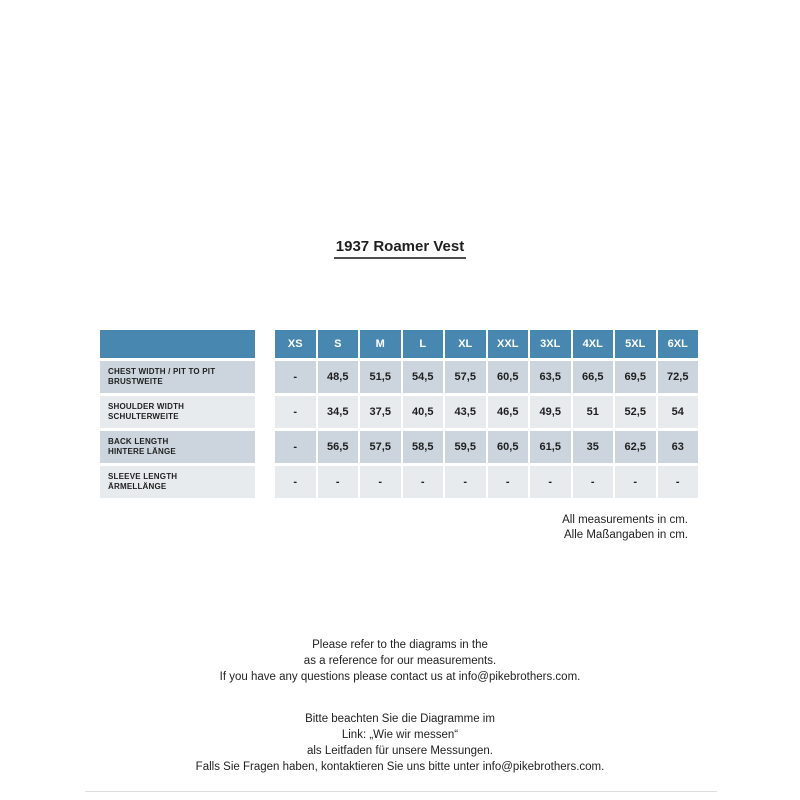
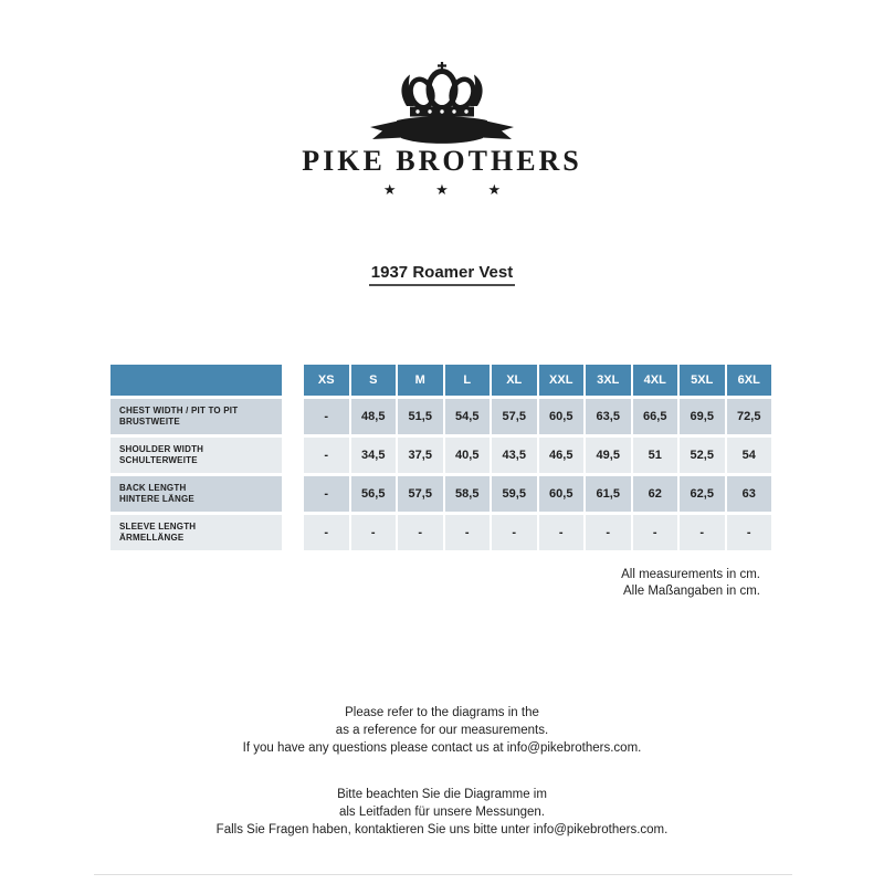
+ PIKE BROTHERS
+ ★ ★ ★
  1937 Roamer Vest
  XS
  S
  M
  L
  XL
  XXL
  3XL
  4XL
  5XL
  6XL
  CHEST WIDTH / PIT TO PIT
  BRUSTWEITE
  -
  48,5
  51,5
  54,5
  57,5
  60,5
  63,5
  66,5
  69,5
  72,5
  SHOULDER WIDTH
  SCHULTERWEITE
  -
  34,5
  37,5
  40,5
  43,5
  46,5
  49,5
  51
  52,5
  54
  BACK LENGTH
  HINTERE LÄNGE
  -
  56,5
  57,5
  58,5
  59,5
  60,5
  61,5
- 35
+ 62
  62,5
  63
  SLEEVE LENGTH
  ÄRMELLÄNGE
  -
  -
  -
  -
  -
  -
  -
  -
  -
  -
  All measurements in cm.
  Alle Maßangaben in cm.
  Please refer to the diagrams in the
  as a reference for our measurements.
  If you have any questions please contact us at info@pikebrothers.com.
  Bitte beachten Sie die Diagramme im
- Link: „Wie wir messen“
  als Leitfaden für unsere Messungen.
  Falls Sie Fragen haben, kontaktieren Sie uns bitte unter info@pikebrothers.com.
